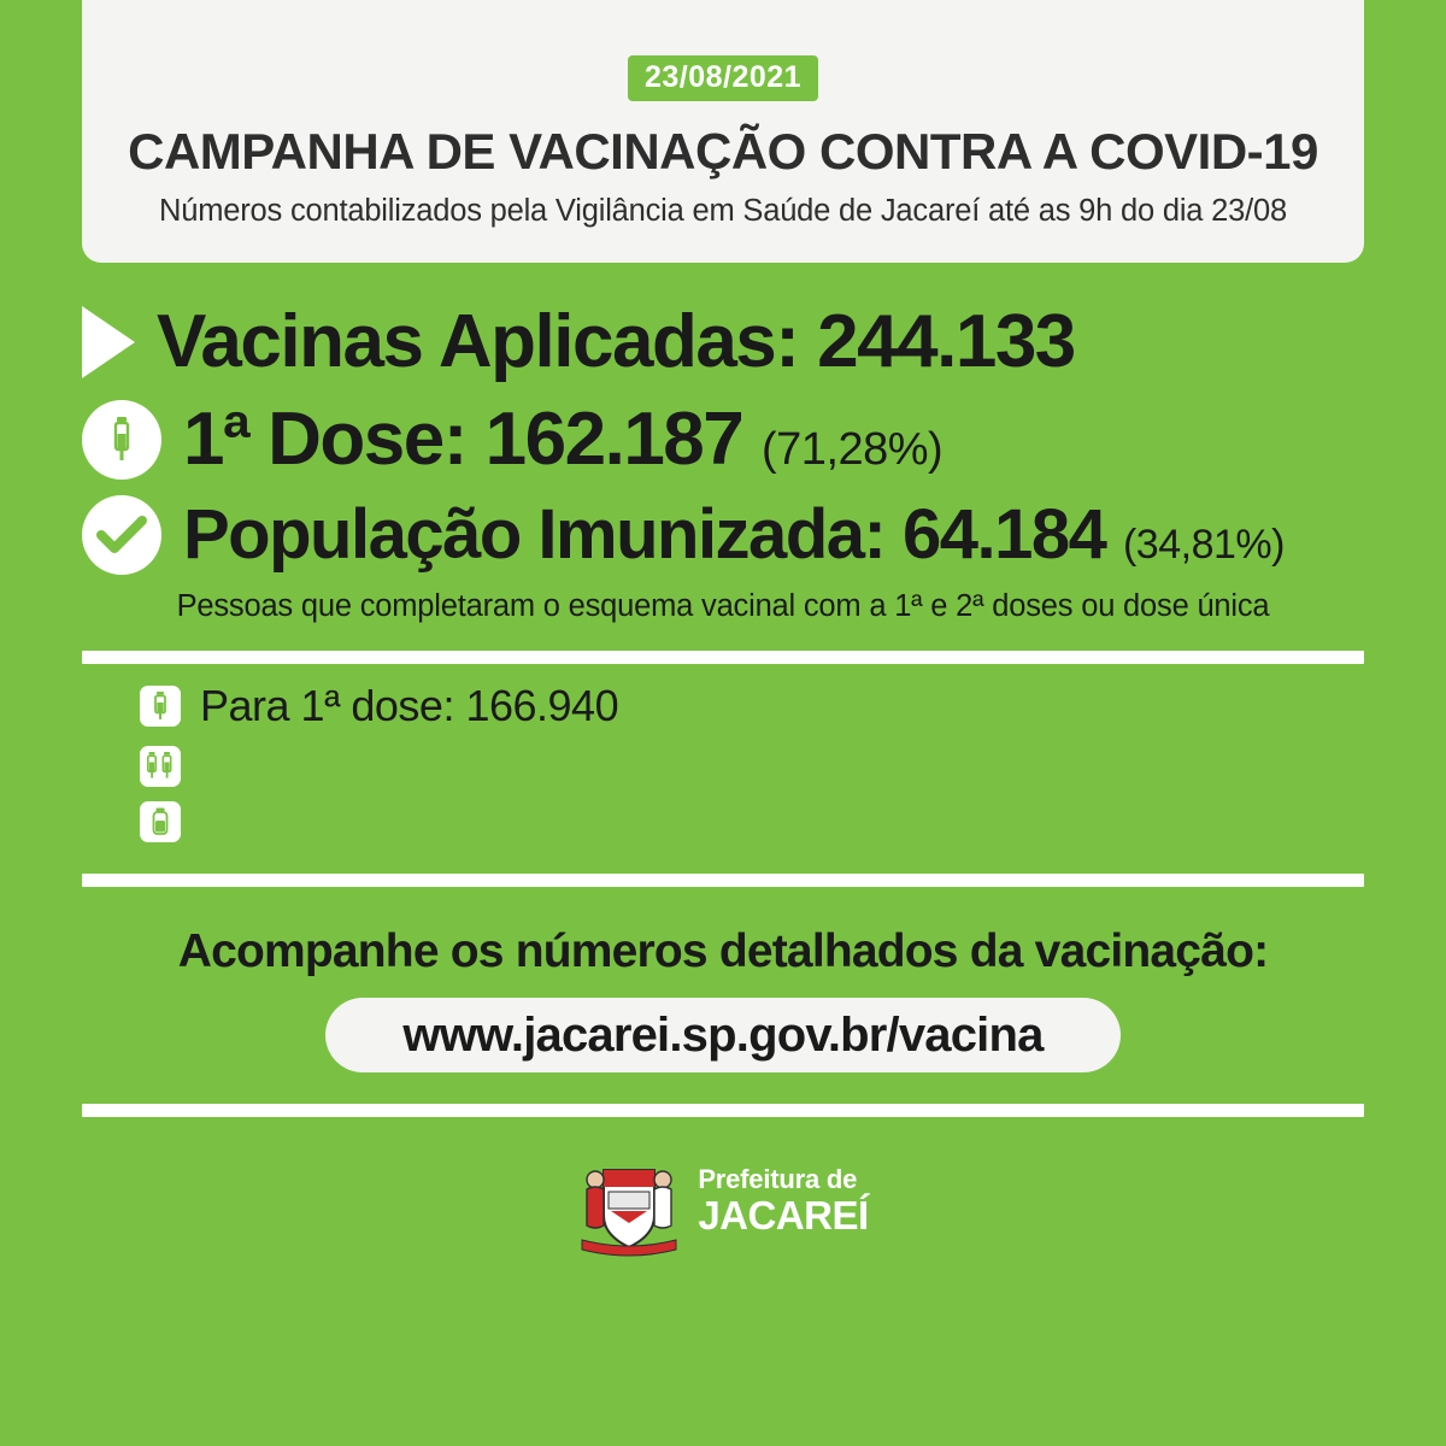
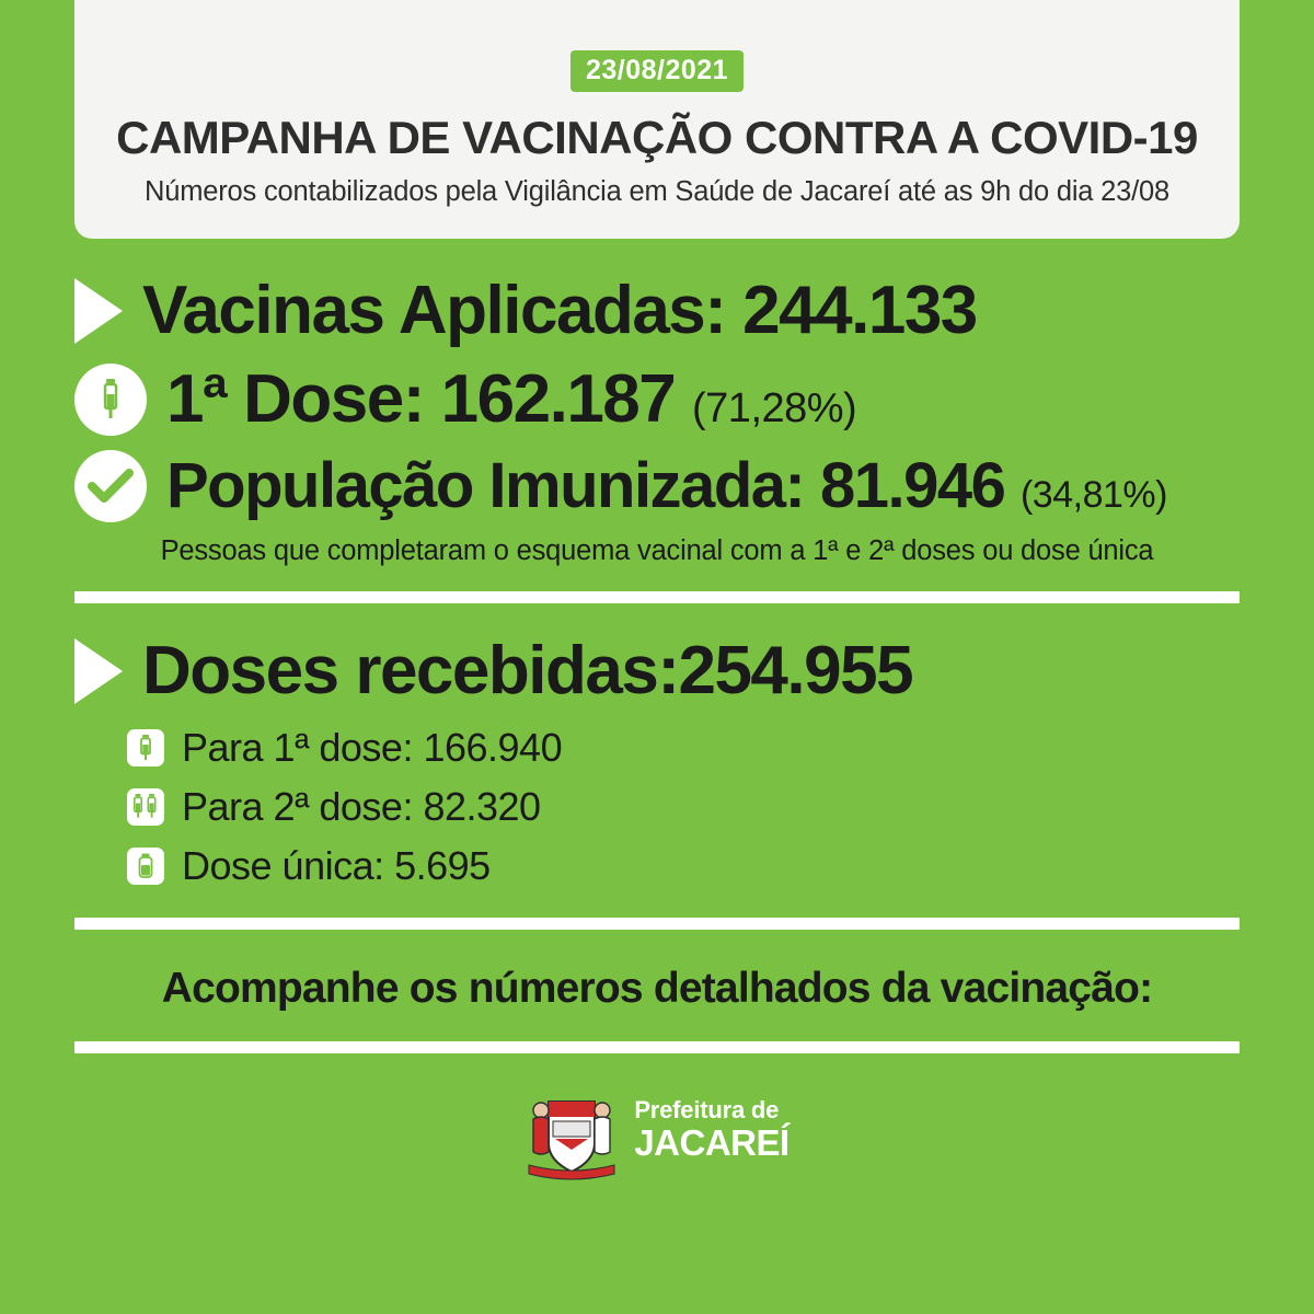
  23/08/2021
  CAMPANHA DE VACINAÇÃO CONTRA A COVID-19
  Números contabilizados pela Vigilância em Saúde de Jacareí até as 9h do dia 23/08
  Vacinas Aplicadas: 244.133
  1ª Dose: 162.187 (71,28%)
- População Imunizada: 64.184 (34,81%)
+ População Imunizada: 81.946 (34,81%)
  Pessoas que completaram o esquema vacinal com a 1ª e 2ª doses ou dose única
+ Doses recebidas:254.955
  Para 1ª dose: 166.940
+ Para 2ª dose: 82.320
+ Dose única: 5.695
  Acompanhe os números detalhados da vacinação:
- www.jacarei.sp.gov.br/vacina
  Prefeitura de
  JACAREÍ
